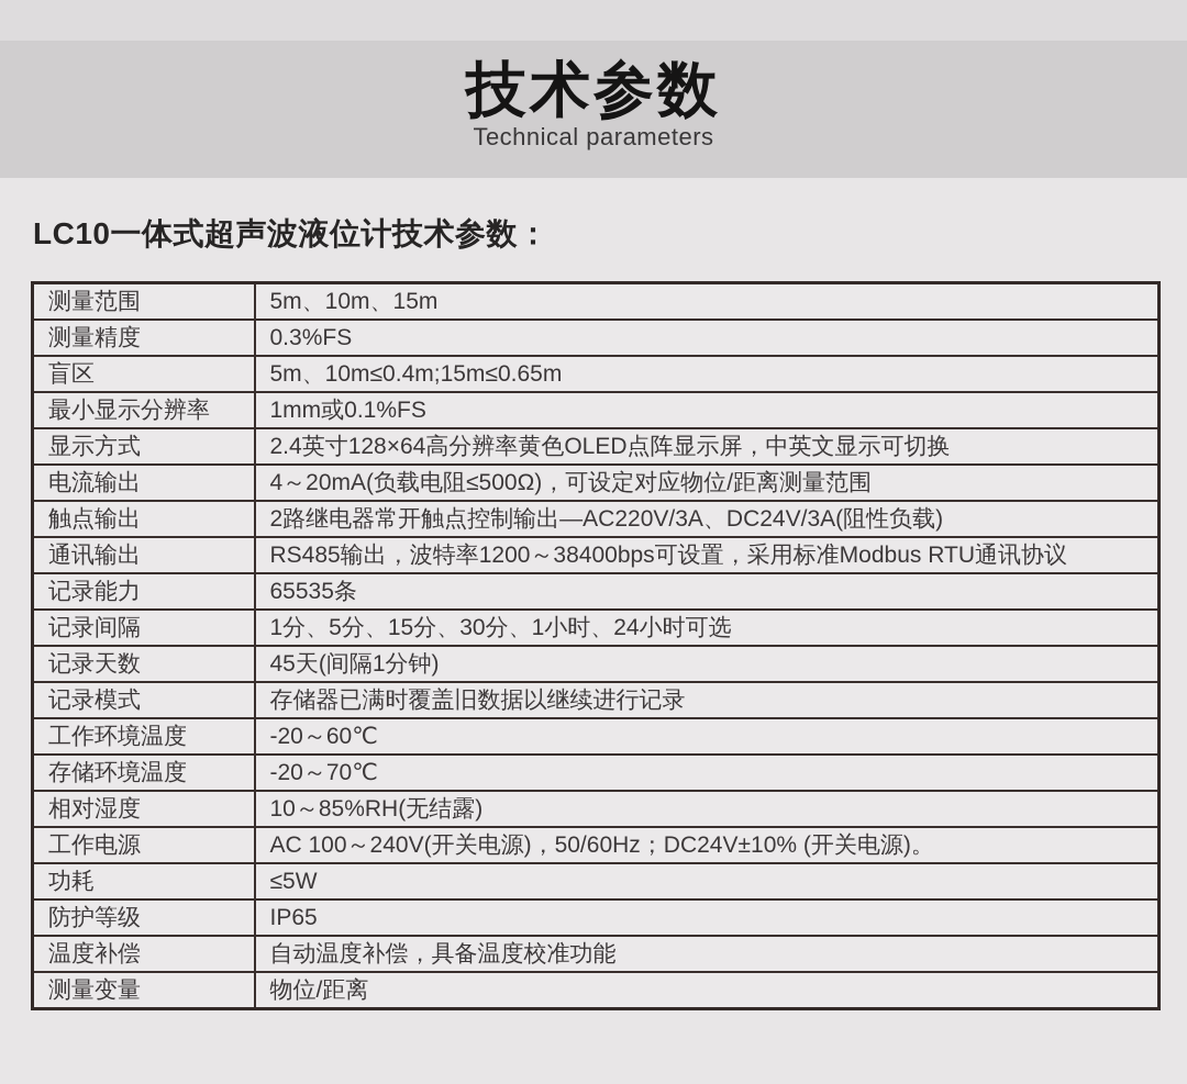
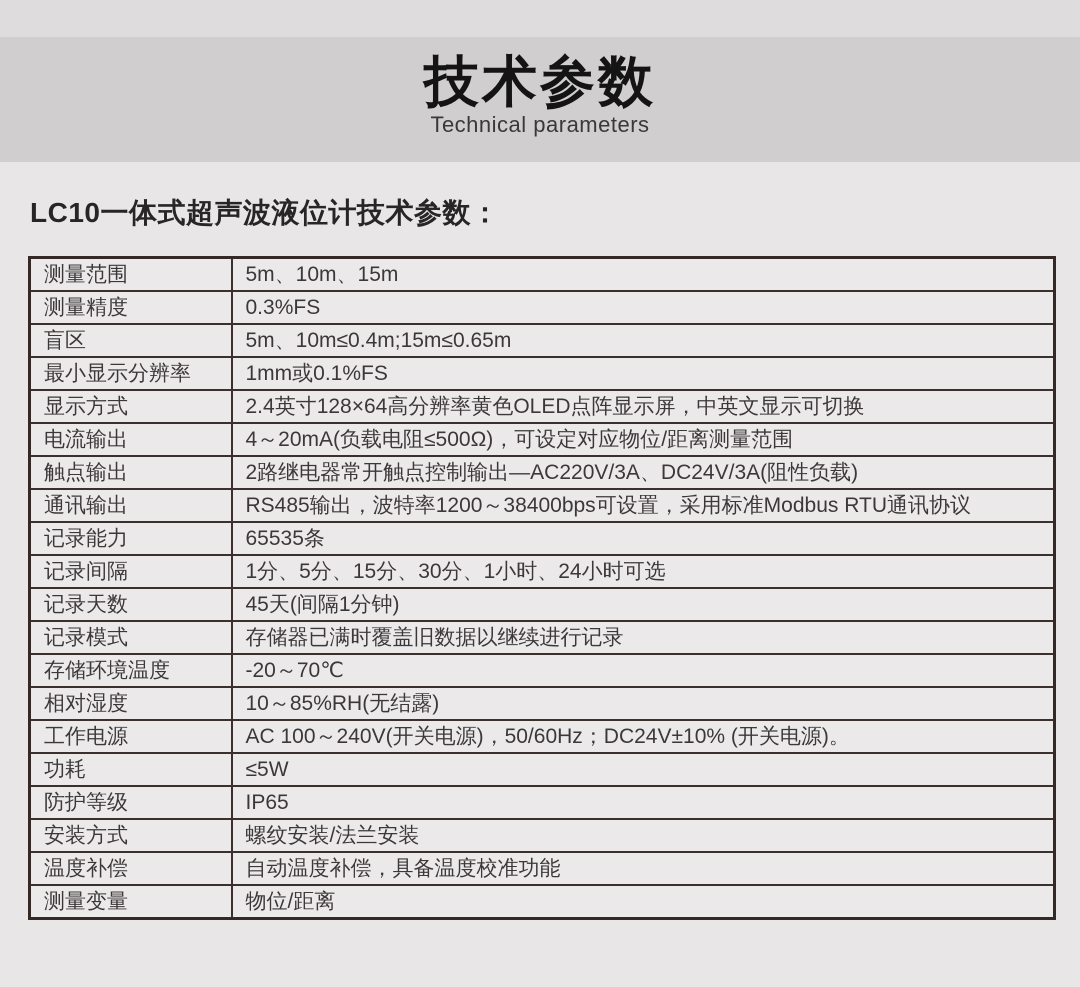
  技术参数
  Technical parameters
  LC10一体式超声波液位计技术参数：
  测量范围	5m、10m、15m
  测量精度	0.3%FS
  盲区	5m、10m≤0.4m;15m≤0.65m
  最小显示分辨率	1mm或0.1%FS
  显示方式	2.4英寸128×64高分辨率黄色OLED点阵显示屏，中英文显示可切换
  电流输出	4～20mA(负载电阻≤500Ω)，可设定对应物位/距离测量范围
  触点输出	2路继电器常开触点控制输出—AC220V/3A、DC24V/3A(阻性负载)
  通讯输出	RS485输出，波特率1200～38400bps可设置，采用标准Modbus RTU通讯协议
  记录能力	65535条
  记录间隔	1分、5分、15分、30分、1小时、24小时可选
  记录天数	45天(间隔1分钟)
  记录模式	存储器已满时覆盖旧数据以继续进行记录
- 工作环境温度	-20～60℃
  存储环境温度	-20～70℃
  相对湿度	10～85%RH(无结露)
  工作电源	AC 100～240V(开关电源)，50/60Hz；DC24V±10% (开关电源)。
  功耗	≤5W
  防护等级	IP65
+ 安装方式	螺纹安装/法兰安装
  温度补偿	自动温度补偿，具备温度校准功能
  测量变量	物位/距离
